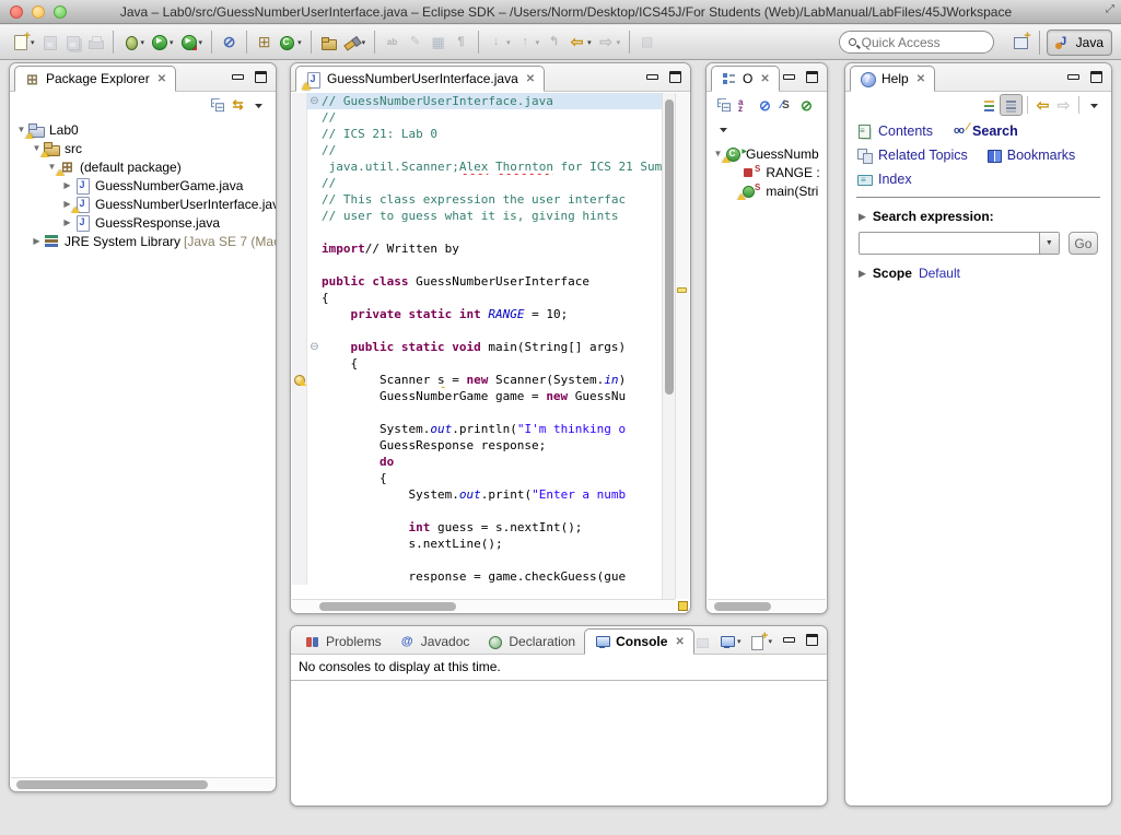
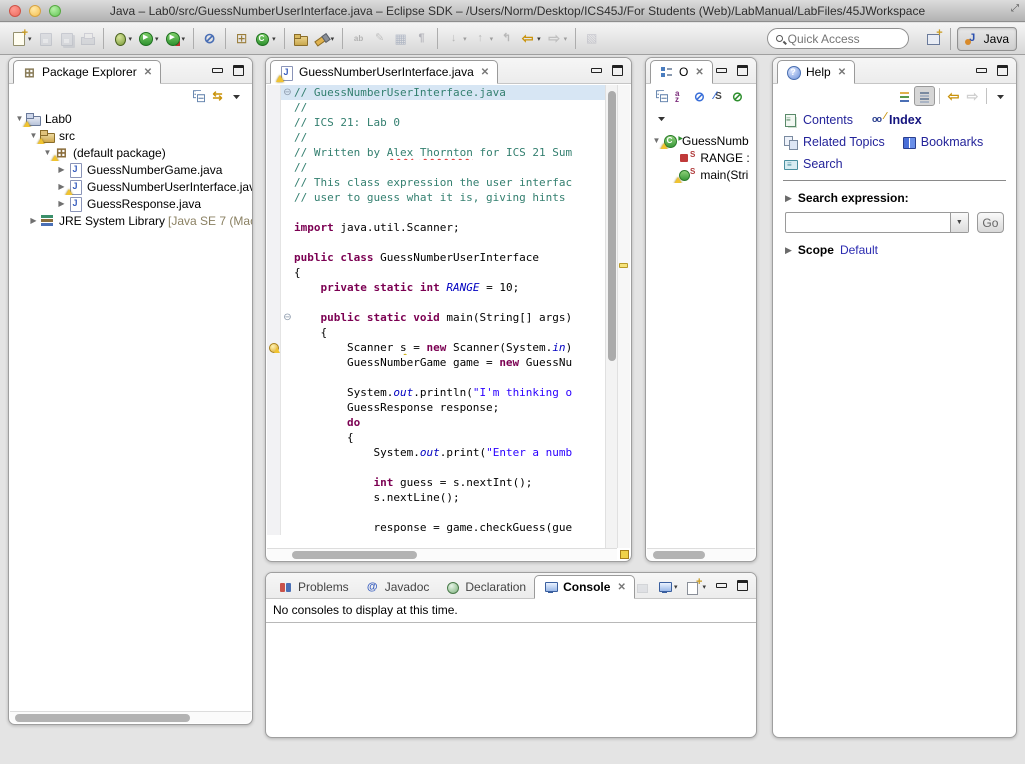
  Java – Lab0/src/GuessNumberUserInterface.java – Eclipse SDK – /Users/Norm/Desktop/ICS45J/For Students (Web)/LabManual/LabFiles/45JWorkspace
  ⤢
  Quick Access
  Java
  Package Explorer
  ✕
  ▼
  Lab0
  ▼
  src
  ▼
  (default package)
  ▶
  GuessNumberGame.java
  ▶
  GuessNumberUserInterface.ja
  ▶
  GuessResponse.java
  ▶
  JRE System Library
  [Java SE 7 (Ma
  GuessNumberUserInterface.java
  ✕
  ⊖
  // GuessNumberUserInterface.java
  //
  // ICS 21: Lab 0
  //
- java.util.Scanner;Alex Thornton for ICS 21 Sum
+ // Written by Alex Thornton for ICS 21 Sum
  //
  // This class expression the user interfac
  // user to guess what it is, giving hints
- import// Written by
+ import java.util.Scanner;
  public class GuessNumberUserInterface
  {
  private static int RANGE = 10;
  ⊖
  public static void main(String[] args)
  {
  Scanner s = new Scanner(System.in)
  GuessNumberGame game = new GuessNu
  System.out.println("I'm thinking o
  GuessResponse response;
  do
  {
  System.out.print("Enter a numb
  int guess = s.nextInt();
  s.nextLine();
  response = game.checkGuess(gue
  O
  ✕
  ▼
  GuessNumb
  S
  RANGE :
  S
  main(Stri
  Help
  ✕
  Contents
- Search
+ Index
  Related Topics
  Bookmarks
- Index
+ Search
  ▶
  Search expression:
  Go
  ▶
  Scope
  Default
  Problems
  Javadoc
  Declaration
  Console
  ✕
  No consoles to display at this time.
